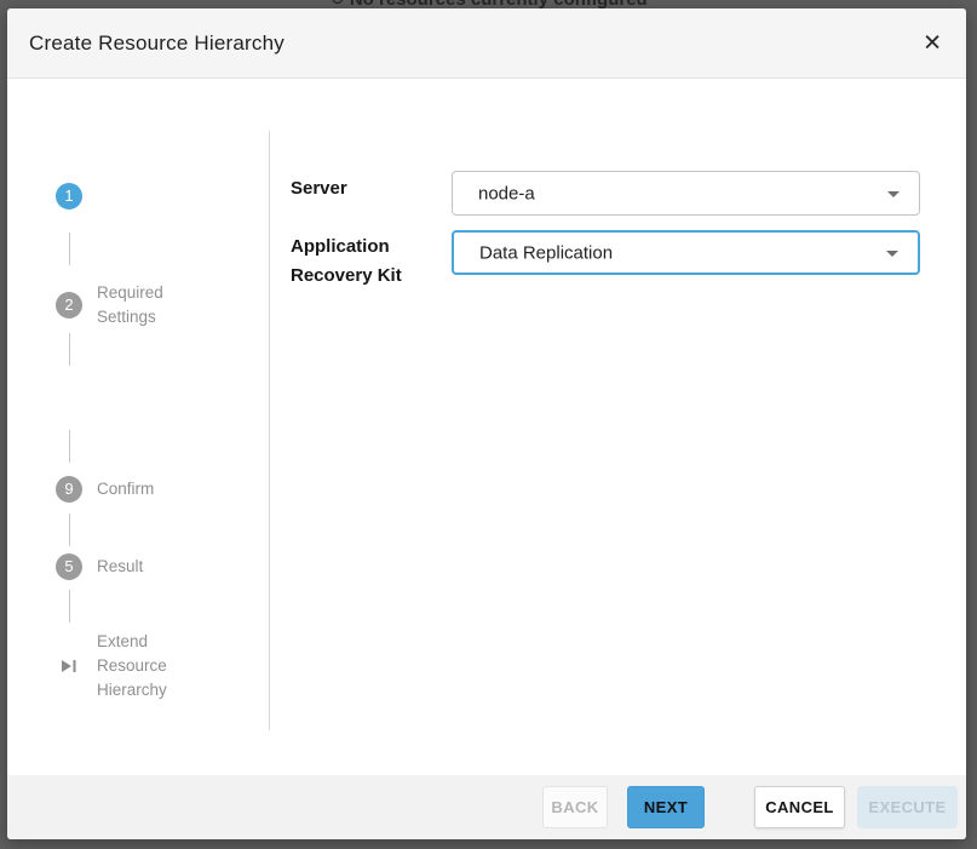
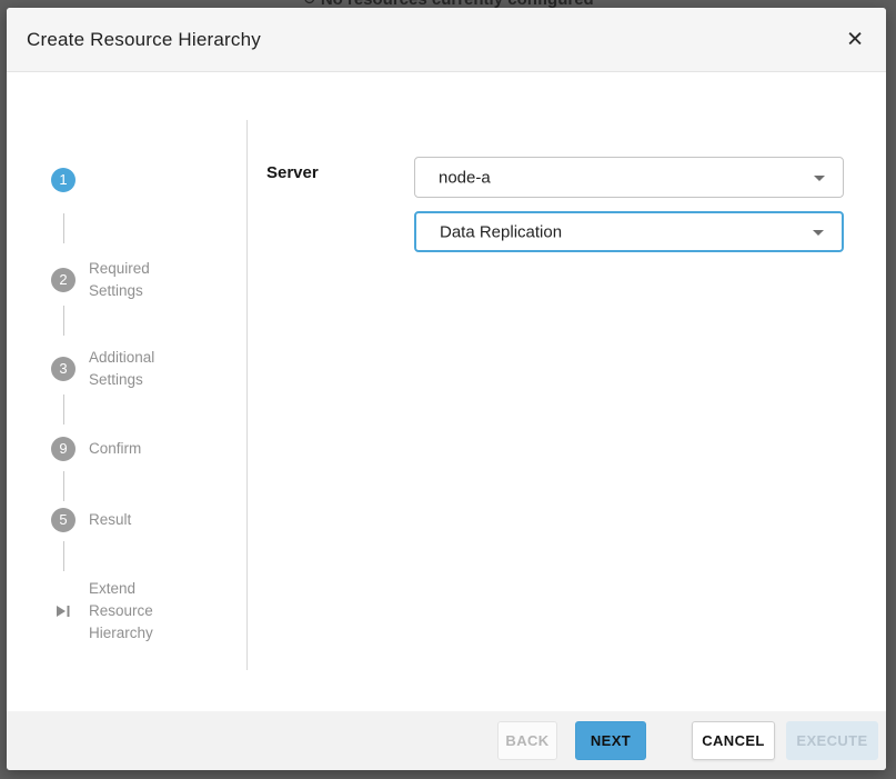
  Create Resource Hierarchy
  ✕
  1
  2
  Required Settings
+ 3
+ Additional Settings
  9
  Confirm
  5
  Result
  Extend Resource Hierarchy
  Server
  node-a
- Application Recovery Kit
  Data Replication
  BACK
  NEXT
  CANCEL
  EXECUTE
